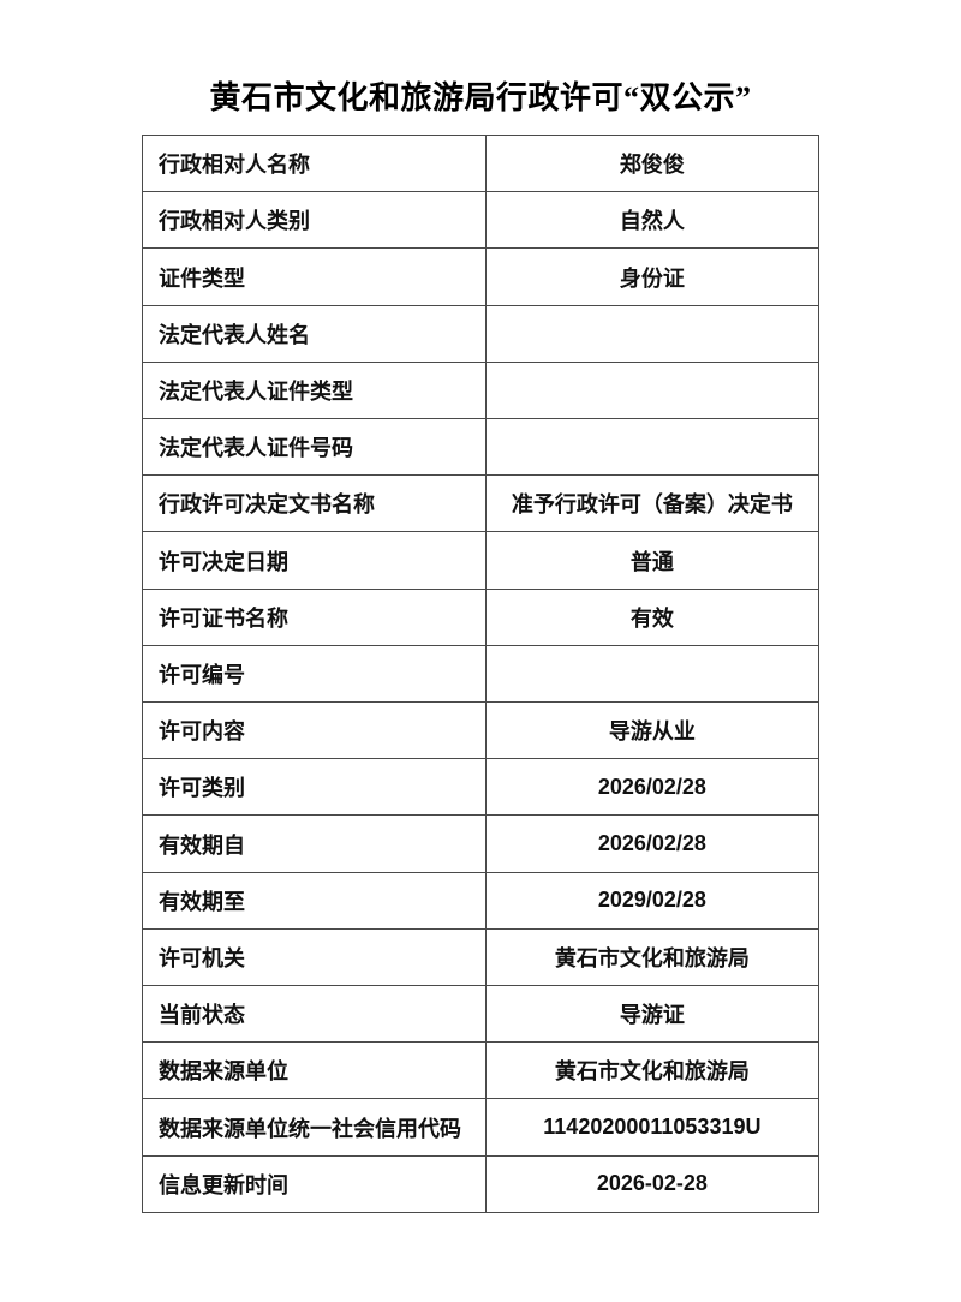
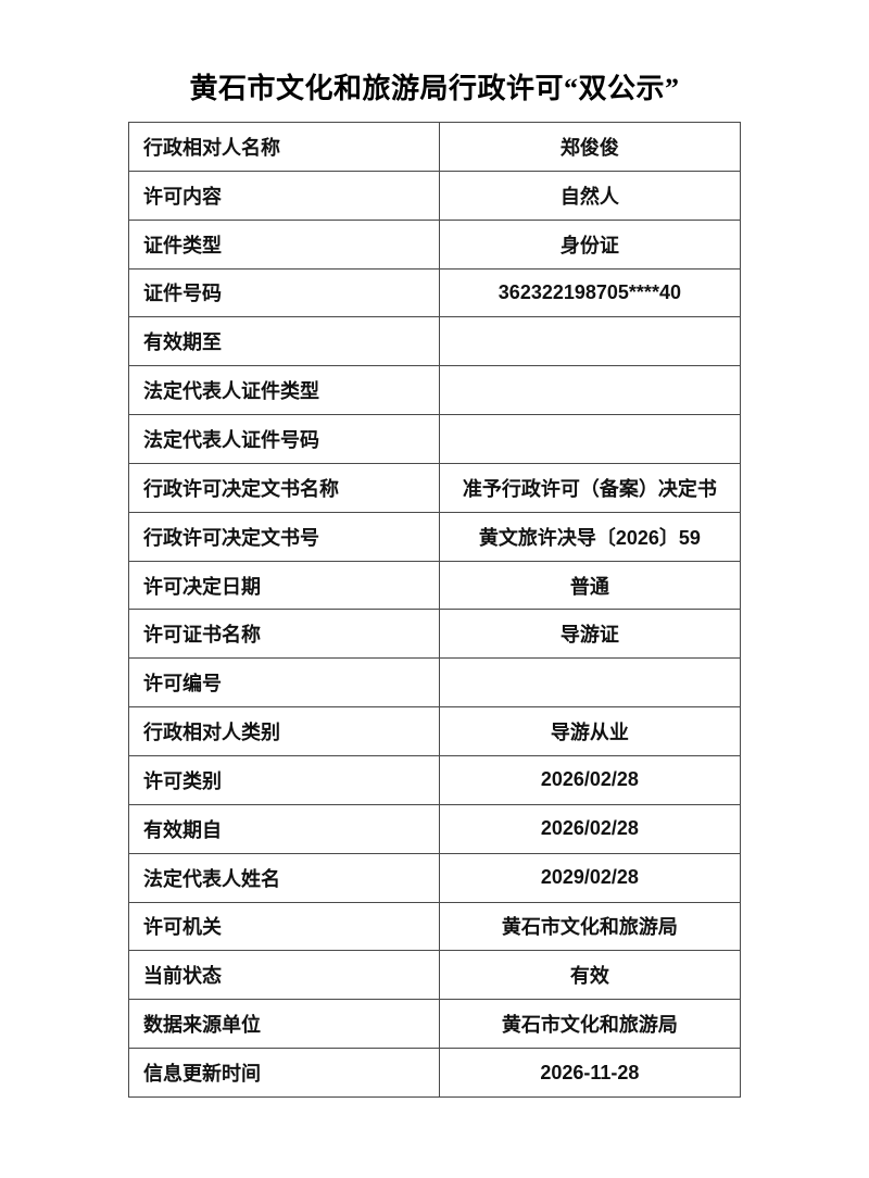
  黄石市文化和旅游局行政许可“双公示”
  行政相对人名称	郑俊俊
- 行政相对人类别	自然人
+ 许可内容	自然人
  证件类型	身份证
+ 证件号码	362322198705****40
- 法定代表人姓名
+ 有效期至
  法定代表人证件类型
  法定代表人证件号码
  行政许可决定文书名称	准予行政许可（备案）决定书
+ 行政许可决定文书号	黄文旅许决导〔2026〕59
  许可决定日期	普通
- 许可证书名称	有效
+ 许可证书名称	导游证
  许可编号
- 许可内容	导游从业
+ 行政相对人类别	导游从业
  许可类别	2026/02/28
  有效期自	2026/02/28
- 有效期至	2029/02/28
+ 法定代表人姓名	2029/02/28
  许可机关	黄石市文化和旅游局
- 当前状态	导游证
+ 当前状态	有效
  数据来源单位	黄石市文化和旅游局
- 数据来源单位统一社会信用代码	11420200011053319U
- 信息更新时间	2026-02-28
+ 信息更新时间	2026-11-28
